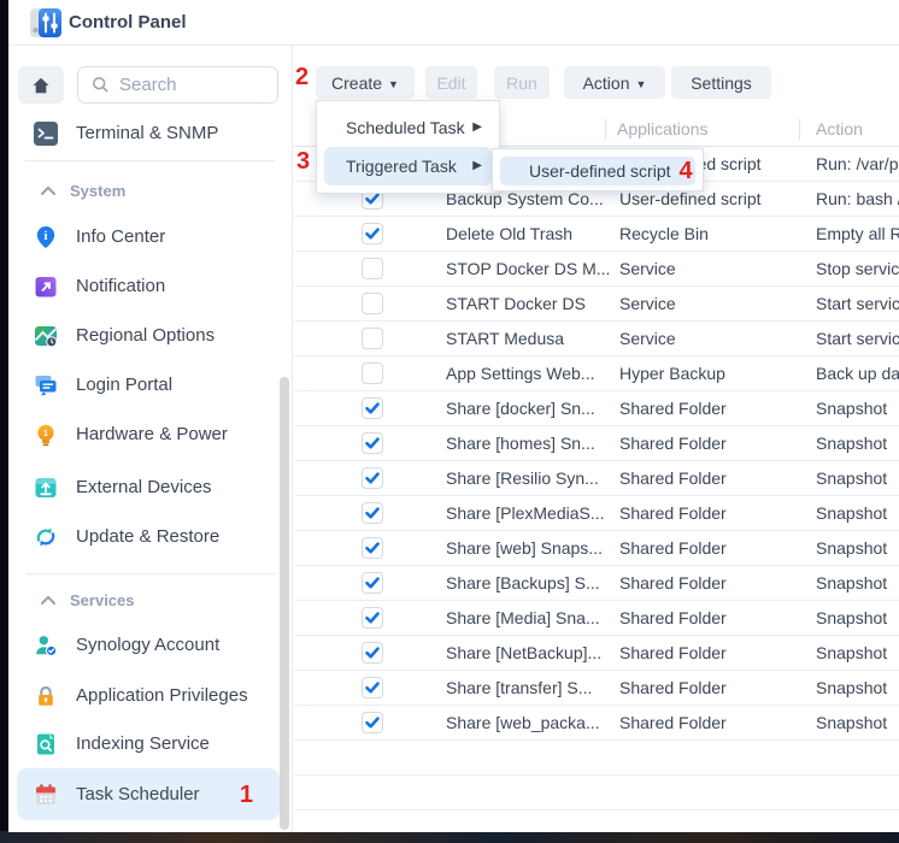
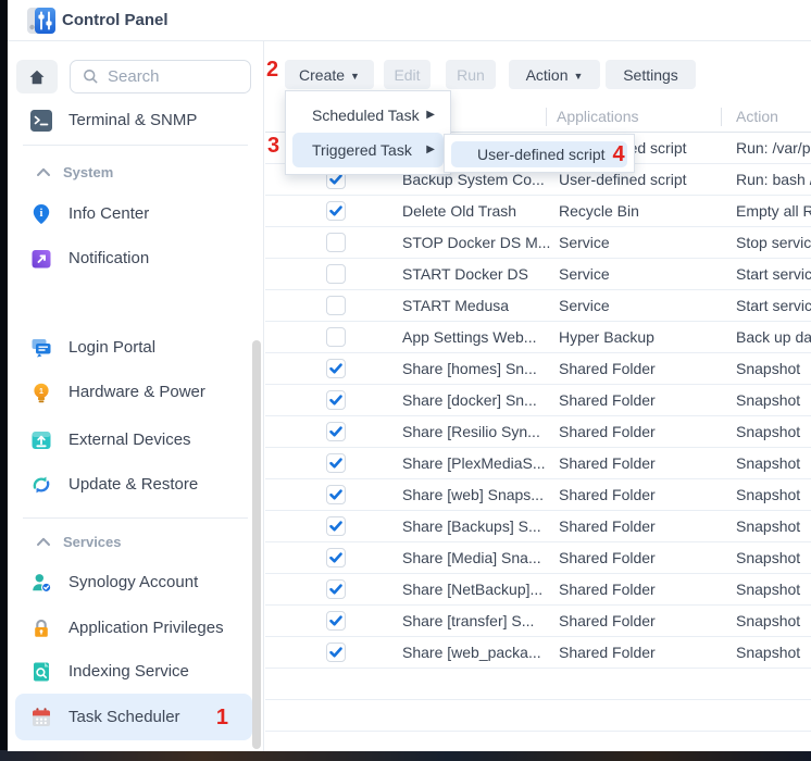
  Control Panel
  Search
  Terminal & SNMP
  System
  i
  Info Center
  Notification
- Regional Options
  Login Portal
  Hardware & Power
  External Devices
  Update & Restore
  Services
  Synology Account
  Application Privileges
  Indexing Service
  Task Scheduler
  1
  2
  Create ▼
  Edit
  Run
  Action ▼
  Settings
  Applications
  Action
  Run: /var/p
  Backup System Co...
  User-defined script
  Run: bash
  Delete Old Trash
  Recycle Bin
  Empty all R
  STOP Docker DS M...
  Service
  Stop servic
  START Docker DS
  Service
  Start servic
  START Medusa
  Service
  Start servic
  App Settings Web...
  Hyper Backup
  Back up da
- Share [docker] Sn...
+ Share [homes] Sn...
  Shared Folder
  Snapshot
- Share [homes] Sn...
+ Share [docker] Sn...
  Shared Folder
  Snapshot
  Share [Resilio Syn...
  Shared Folder
  Snapshot
  Share [PlexMediaS...
  Shared Folder
  Snapshot
  Share [web] Snaps...
  Shared Folder
  Snapshot
  Share [Backups] S...
  Shared Folder
  Snapshot
  Share [Media] Sna...
  Shared Folder
  Snapshot
  Share [NetBackup]...
  Shared Folder
  Snapshot
  Share [transfer] S...
  Shared Folder
  Snapshot
  Share [web_packa...
  Shared Folder
  Snapshot
  Scheduled Task
  ▶
  Triggered Task
  ▶
  3
  User-defined script
  4
